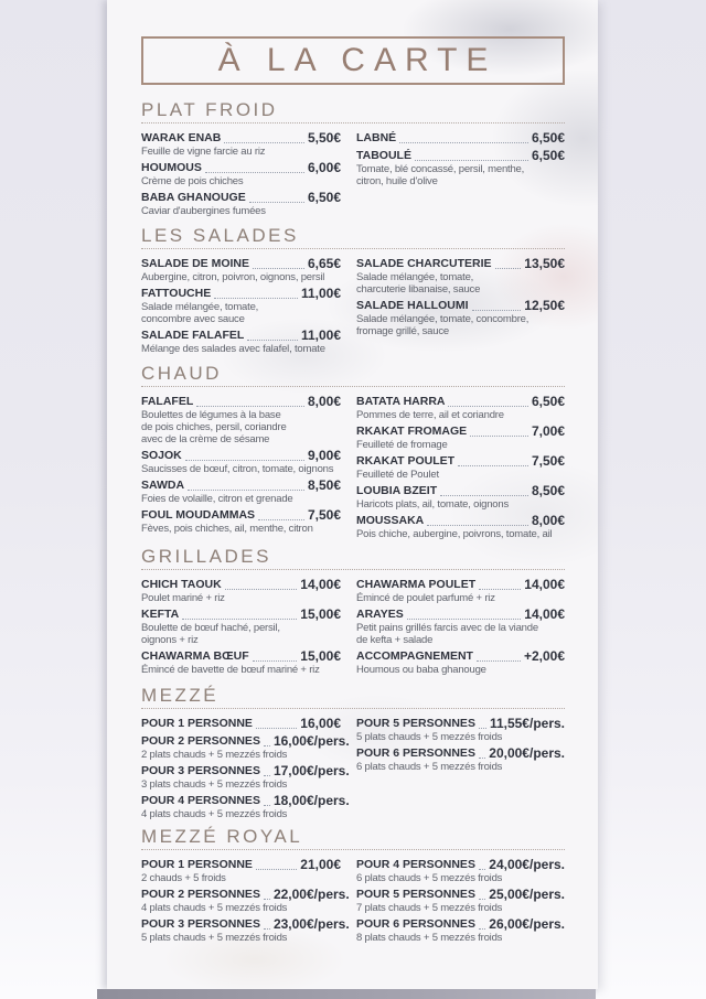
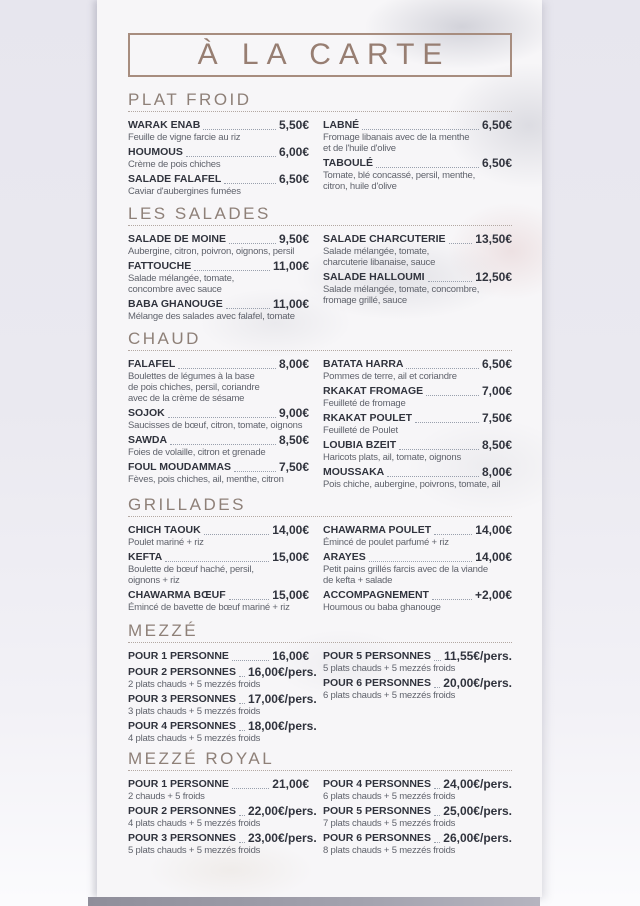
  À LA CARTE
  PLAT FROID
  WARAK ENAB
  5,50€
  Feuille de vigne farcie au riz
  HOUMOUS
  6,00€
  Crème de pois chiches
- BABA GHANOUGE
+ SALADE FALAFEL
  6,50€
  Caviar d'aubergines fumées
  LABNÉ
  6,50€
+ Fromage libanais avec de la menthe
+ et de l'huile d'olive
  TABOULÉ
  6,50€
  Tomate, blé concassé, persil, menthe,
  citron, huile d'olive
  LES SALADES
  SALADE DE MOINE
- 6,65€
+ 9,50€
  Aubergine, citron, poivron, oignons, persil
  FATTOUCHE
  11,00€
  Salade mélangée, tomate,
  concombre avec sauce
- SALADE FALAFEL
+ BABA GHANOUGE
  11,00€
  Mélange des salades avec falafel, tomate
  SALADE CHARCUTERIE
  13,50€
  Salade mélangée, tomate,
  charcuterie libanaise, sauce
  SALADE HALLOUMI
  12,50€
  Salade mélangée, tomate, concombre,
  fromage grillé, sauce
  CHAUD
  FALAFEL
  8,00€
  Boulettes de légumes à la base
  de pois chiches, persil, coriandre
  avec de la crème de sésame
  SOJOK
  9,00€
  Saucisses de bœuf, citron, tomate, oignons
  SAWDA
  8,50€
  Foies de volaille, citron et grenade
  FOUL MOUDAMMAS
  7,50€
  Fèves, pois chiches, ail, menthe, citron
  BATATA HARRA
  6,50€
  Pommes de terre, ail et coriandre
  RKAKAT FROMAGE
  7,00€
  Feuilleté de fromage
  RKAKAT POULET
  7,50€
  Feuilleté de Poulet
  LOUBIA BZEIT
  8,50€
  Haricots plats, ail, tomate, oignons
  MOUSSAKA
  8,00€
  Pois chiche, aubergine, poivrons, tomate, ail
  GRILLADES
  CHICH TAOUK
  14,00€
  Poulet mariné + riz
  KEFTA
  15,00€
  Boulette de bœuf haché, persil,
  oignons + riz
  CHAWARMA BŒUF
  15,00€
  Émincé de bavette de bœuf mariné + riz
  CHAWARMA POULET
  14,00€
  Émincé de poulet parfumé + riz
  ARAYES
  14,00€
  Petit pains grillés farcis avec de la viande
  de kefta + salade
  ACCOMPAGNEMENT
  +2,00€
  Houmous ou baba ghanouge
  MEZZÉ
  POUR 1 PERSONNE
  16,00€
  POUR 2 PERSONNES
  16,00€/pers.
  2 plats chauds + 5 mezzés froids
  POUR 3 PERSONNES
  17,00€/pers.
  3 plats chauds + 5 mezzés froids
  POUR 4 PERSONNES
  18,00€/pers.
  4 plats chauds + 5 mezzés froids
  POUR 5 PERSONNES
  11,55€/pers.
  5 plats chauds + 5 mezzés froids
  POUR 6 PERSONNES
  20,00€/pers.
  6 plats chauds + 5 mezzés froids
  MEZZÉ ROYAL
  POUR 1 PERSONNE
  21,00€
  2 chauds + 5 froids
  POUR 2 PERSONNES
  22,00€/pers.
  4 plats chauds + 5 mezzés froids
  POUR 3 PERSONNES
  23,00€/pers.
  5 plats chauds + 5 mezzés froids
  POUR 4 PERSONNES
  24,00€/pers.
  6 plats chauds + 5 mezzés froids
  POUR 5 PERSONNES
  25,00€/pers.
  7 plats chauds + 5 mezzés froids
  POUR 6 PERSONNES
  26,00€/pers.
  8 plats chauds + 5 mezzés froids
